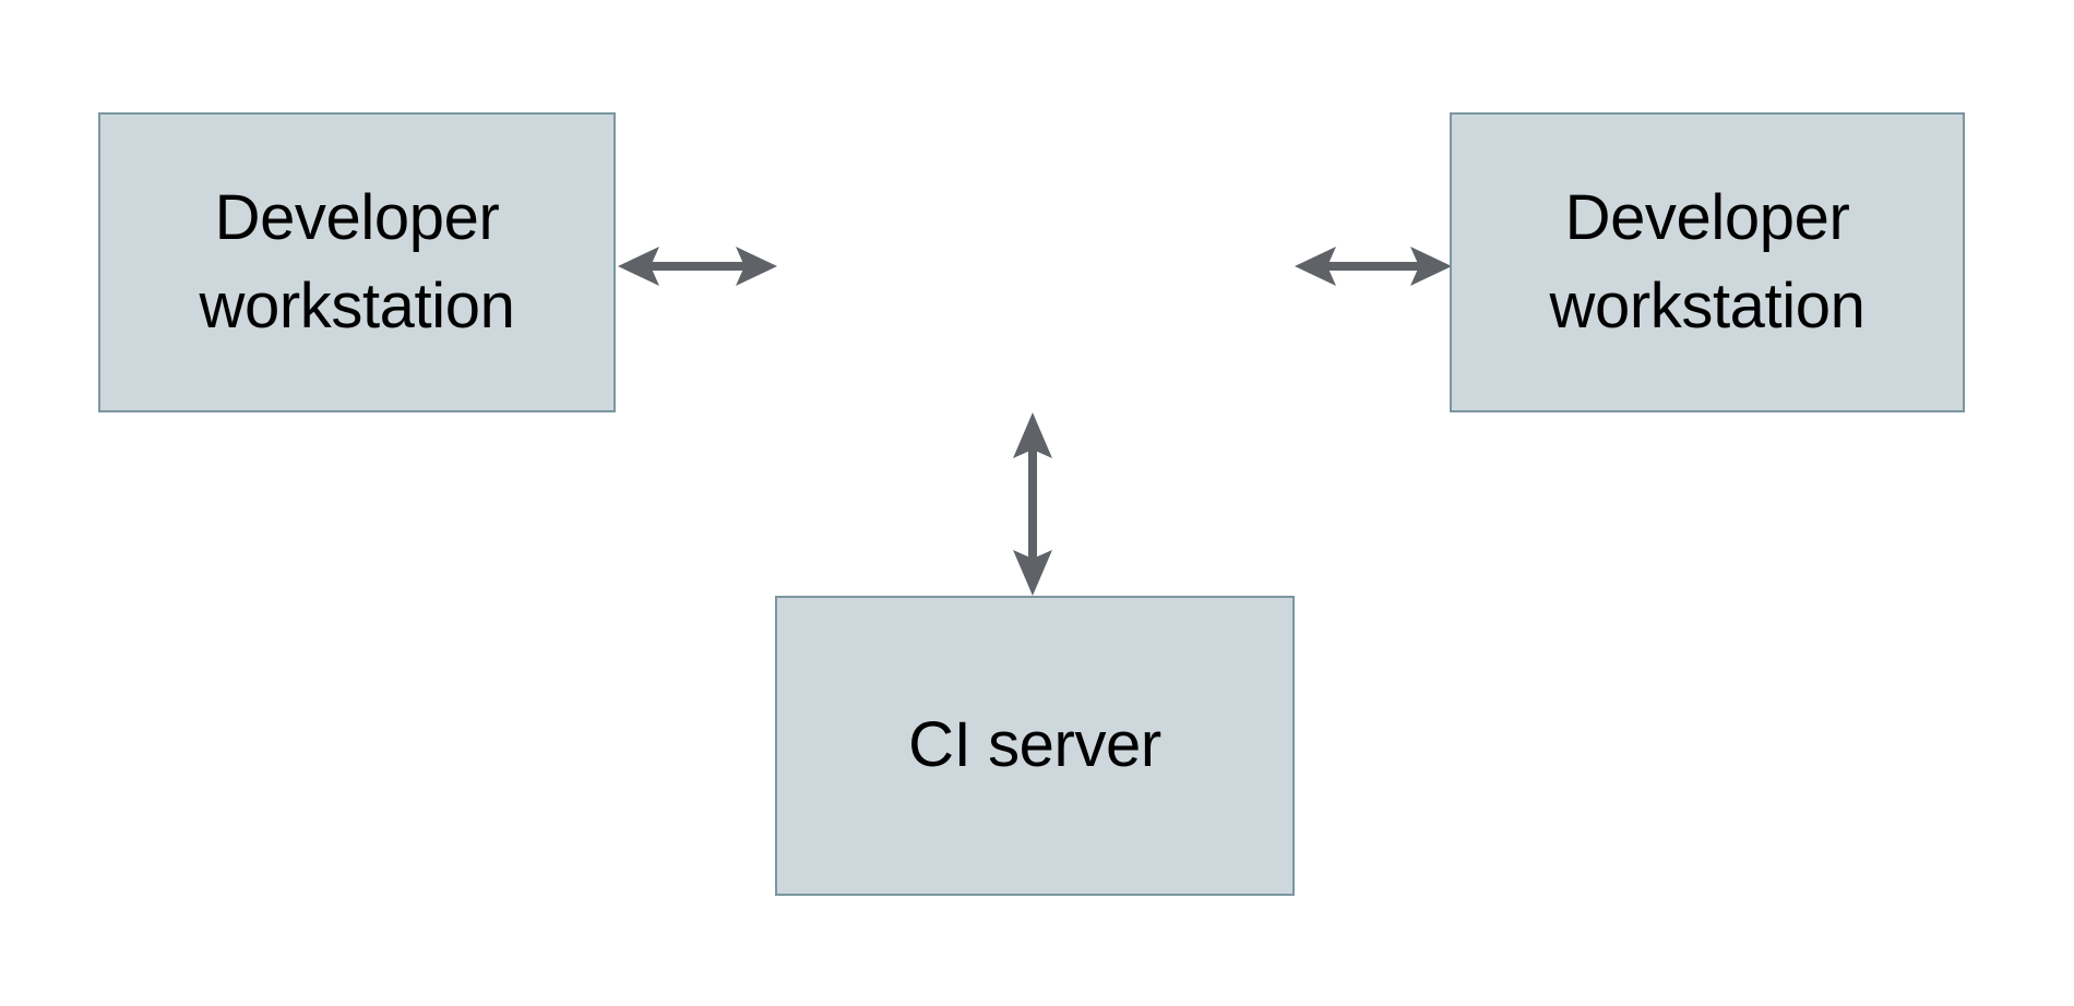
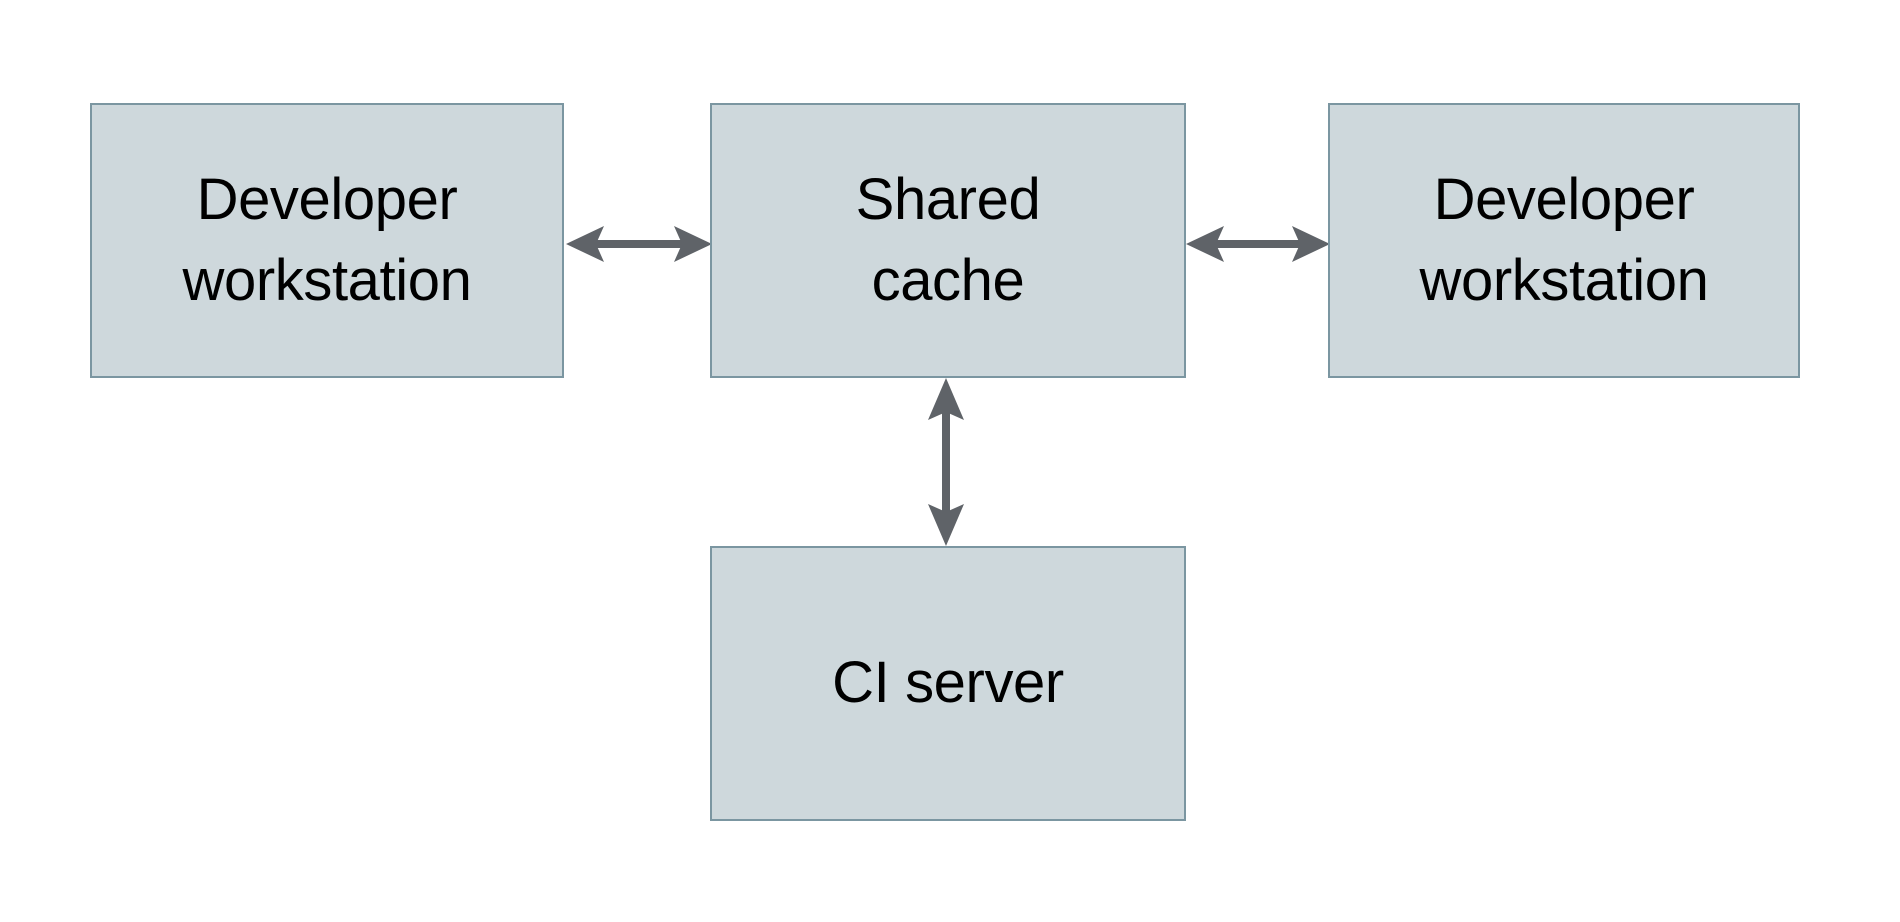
  Developer
  workstation
+ Shared
+ cache
  Developer
  workstation
  CI server
